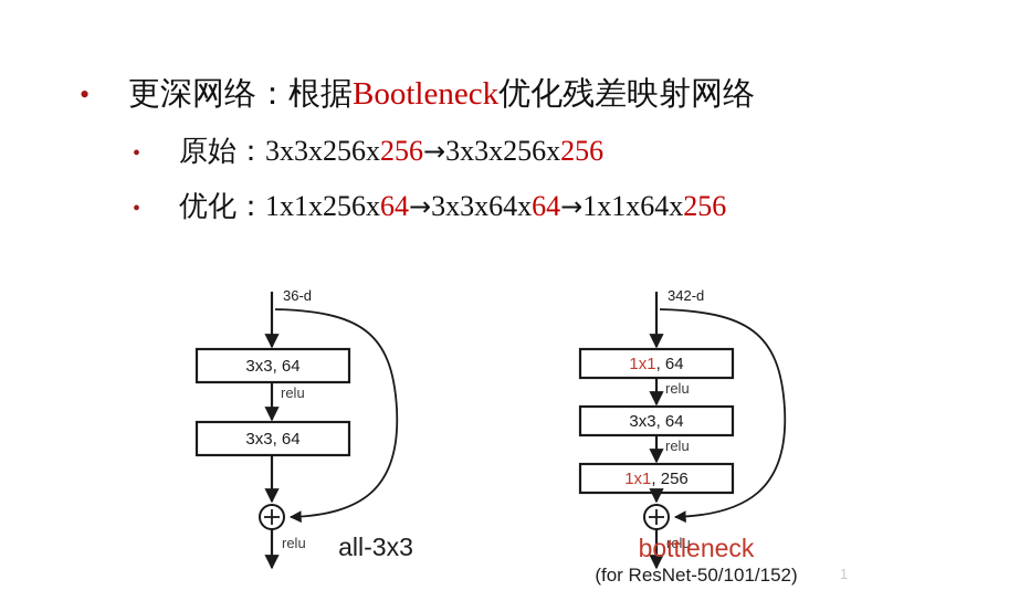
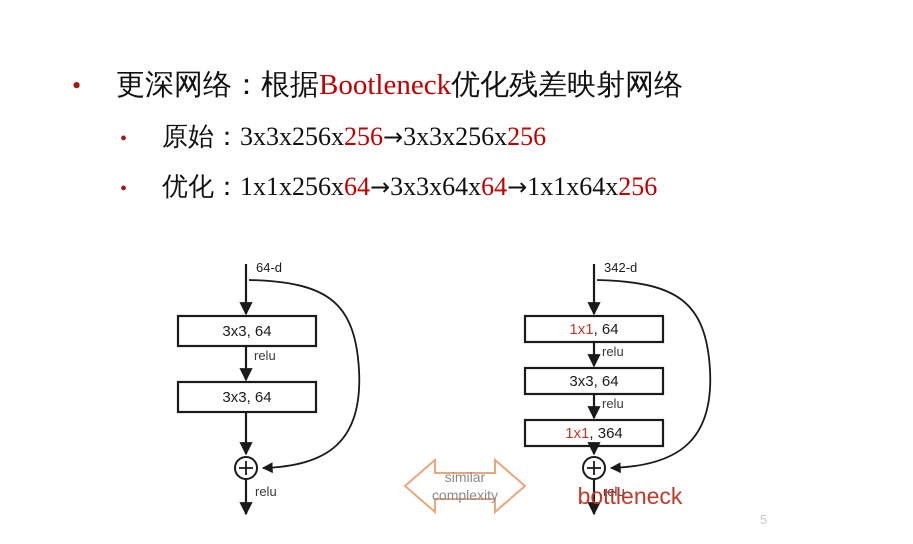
  •
  更深网络：根据Bootleneck优化残差映射网络
  •
  原始：3x3x256x256→3x3x256x256
  •
  优化：1x1x256x64→3x3x64x64→1x1x64x256
- 36-d
+ 64-d
  3x3, 64
  relu
  3x3, 64
  relu
+ similar
+ complexity
  342-d
  1x1, 64
  relu
  3x3, 64
  relu
- 1x1, 256
+ 1x1, 364
  relu
- all-3x3
  bottleneck
- (for ResNet-50/101/152)
- 1
+ 5
